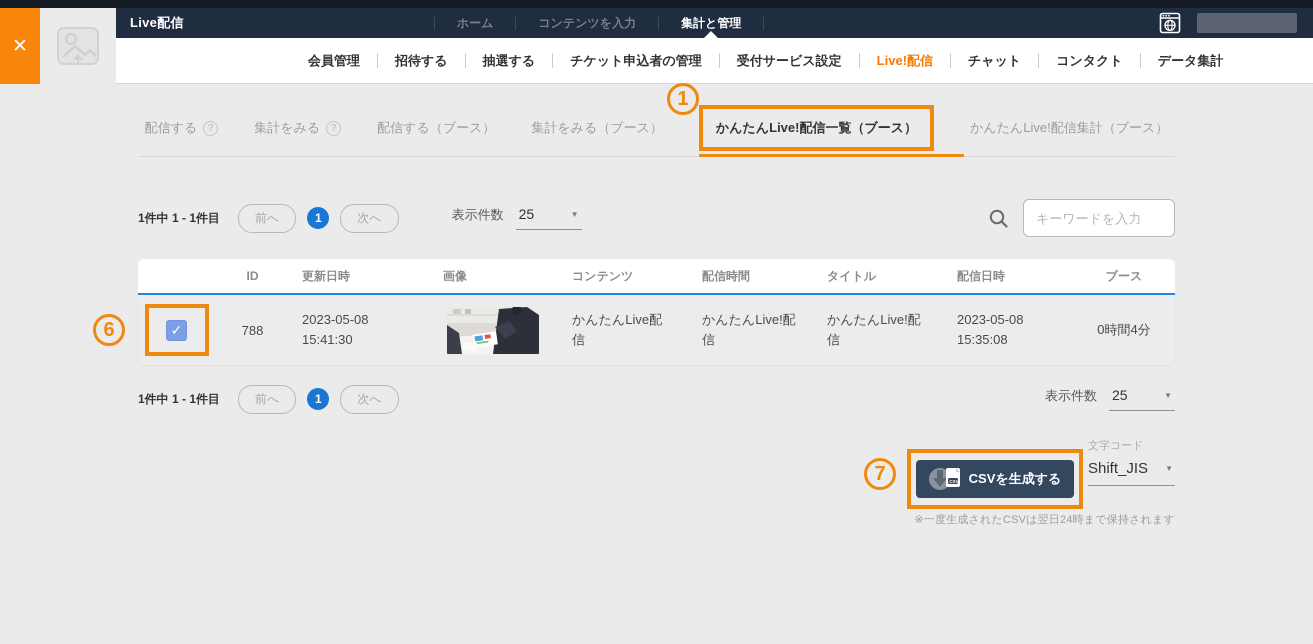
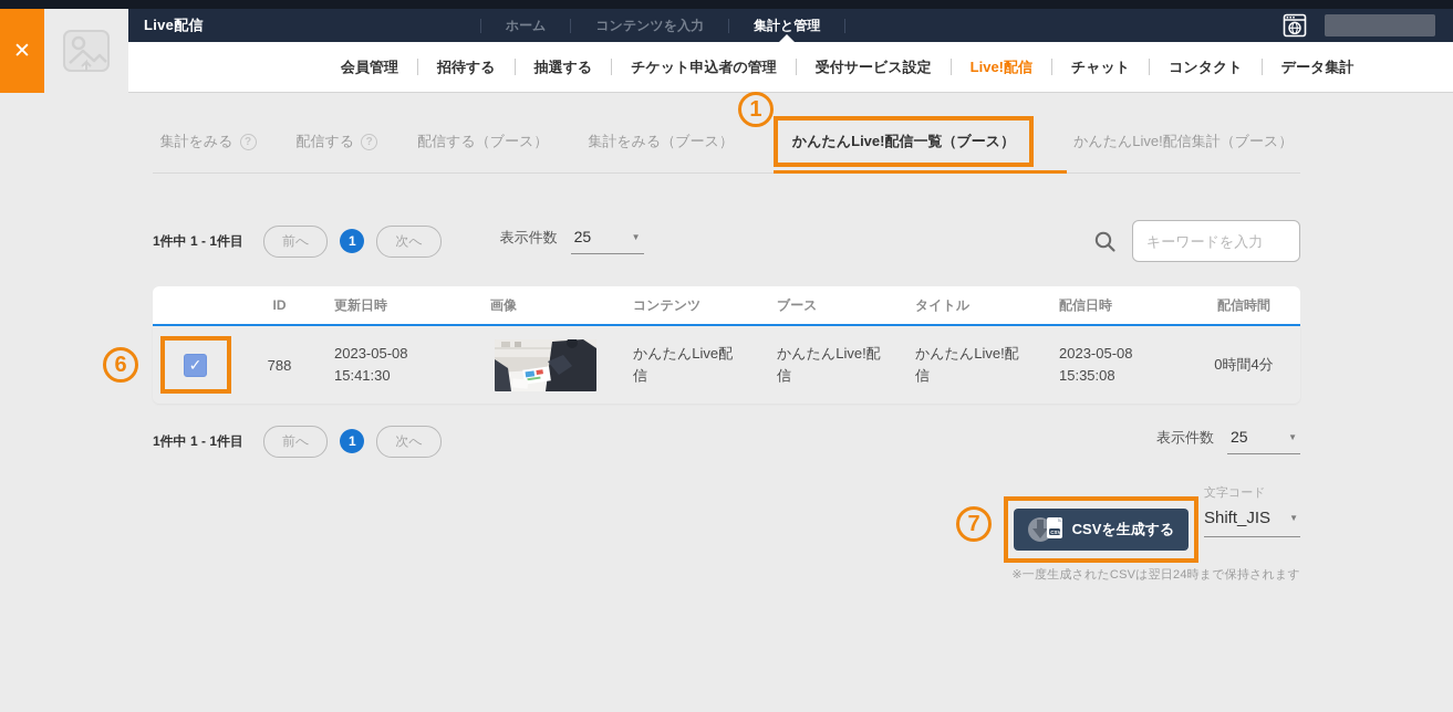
  ✕
  Live配信
  ホーム
  コンテンツを入力
  集計と管理
  会員管理
  招待する
  抽選する
  チケット申込者の管理
  受付サービス設定
  Live!配信
  チャット
  コンタクト
  データ集計
- 配信する
+ 集計をみる
  ?
- 集計をみる
+ 配信する
  ?
  配信する（ブース）
  集計をみる（ブース）
  1
  かんたんLive!配信一覧（ブース）
  かんたんLive!配信集計（ブース）
  1件中 1 - 1件目
  前へ
  1
  次へ
  表示件数
  25
  ▼
  キーワードを入力
  ID
  更新日時
  画像
  コンテンツ
- 配信時間
+ ブース
  タイトル
  配信日時
- ブース
+ 配信時間
  6
  ✓
  788
  2023-05-08
  15:41:30
  かんたんLive配信
  かんたんLive!配信
  かんたんLive!配信
  2023-05-08
  15:35:08
  0時間4分
  1件中 1 - 1件目
  前へ
  1
  次へ
  表示件数
  25
  ▼
  7
  CSVを生成する
  文字コード
  Shift_JIS
  ▼
  ※一度生成されたCSVは翌日24時まで保持されます
